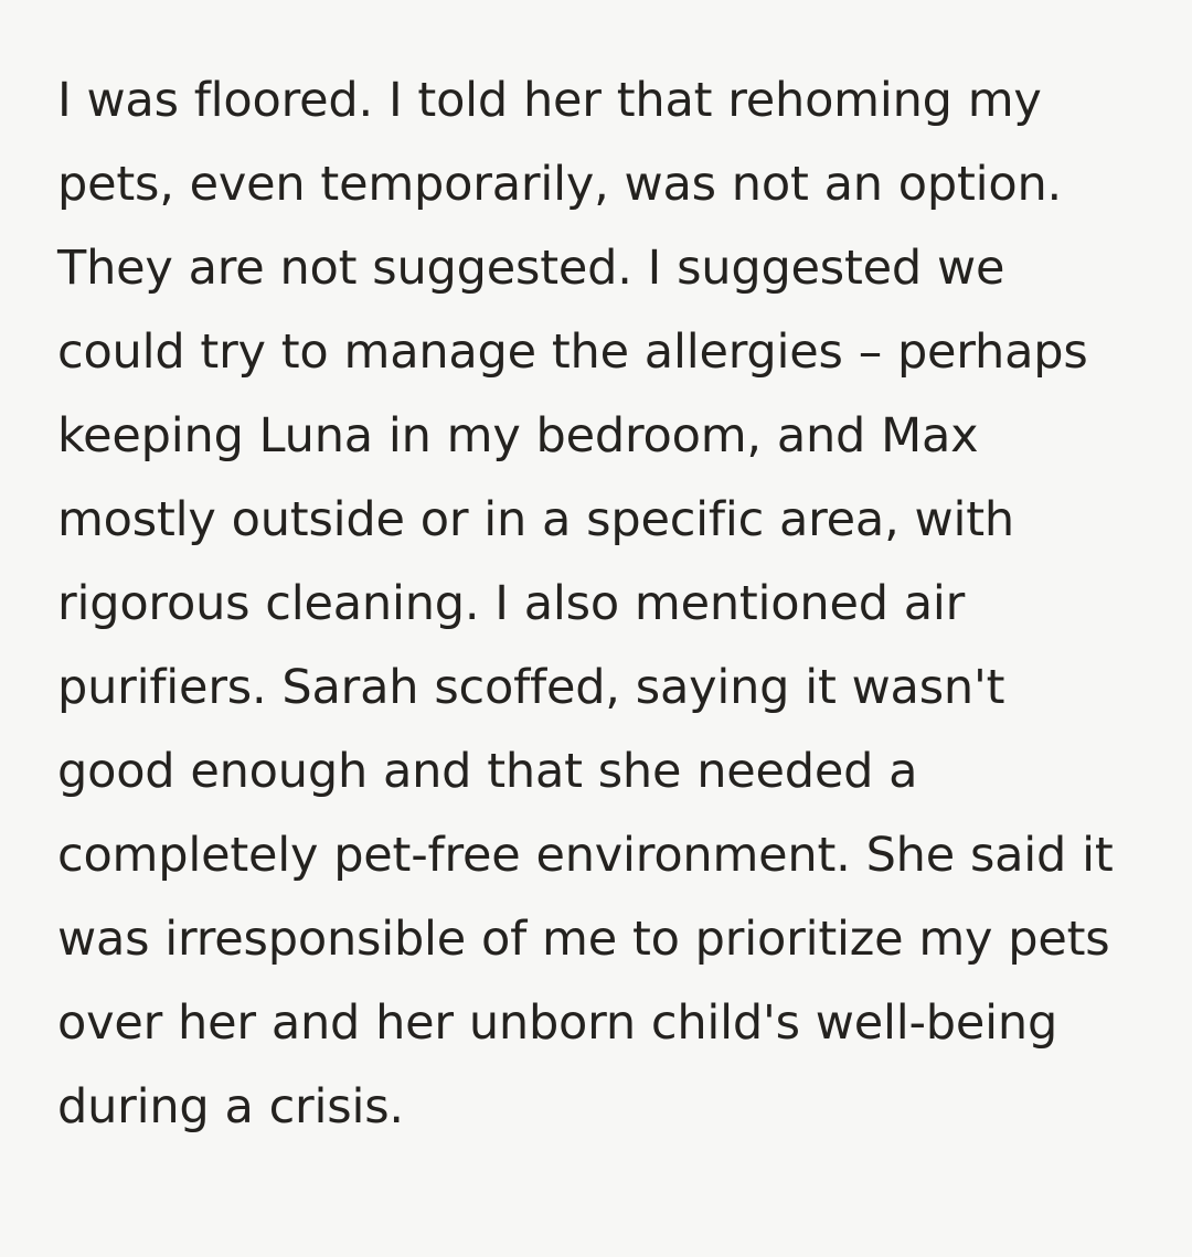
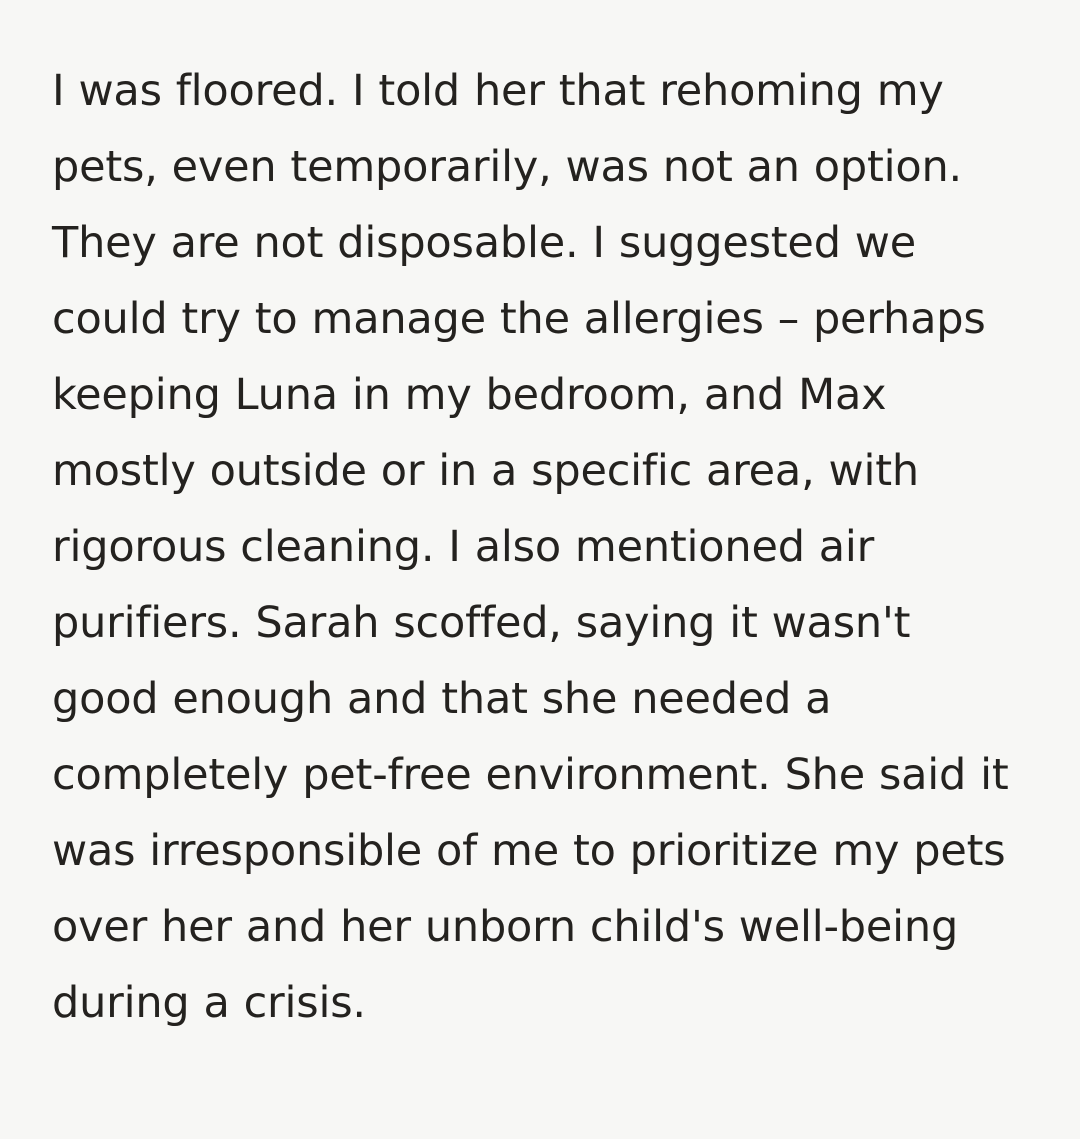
- I was floored. I told her that rehoming my pets, even temporarily, was not an option. They are not suggested. I suggested we could try to manage the allergies – perhaps keeping Luna in my bedroom, and Max mostly outside or in a specific area, with rigorous cleaning. I also mentioned air purifiers. Sarah scoffed, saying it wasn't good enough and that she needed a completely pet-free environment. She said it was irresponsible of me to prioritize my pets over her and her unborn child's well-being during a crisis.
+ I was floored. I told her that rehoming my pets, even temporarily, was not an option. They are not disposable. I suggested we could try to manage the allergies – perhaps keeping Luna in my bedroom, and Max mostly outside or in a specific area, with rigorous cleaning. I also mentioned air purifiers. Sarah scoffed, saying it wasn't good enough and that she needed a completely pet-free environment. She said it was irresponsible of me to prioritize my pets over her and her unborn child's well-being during a crisis.
